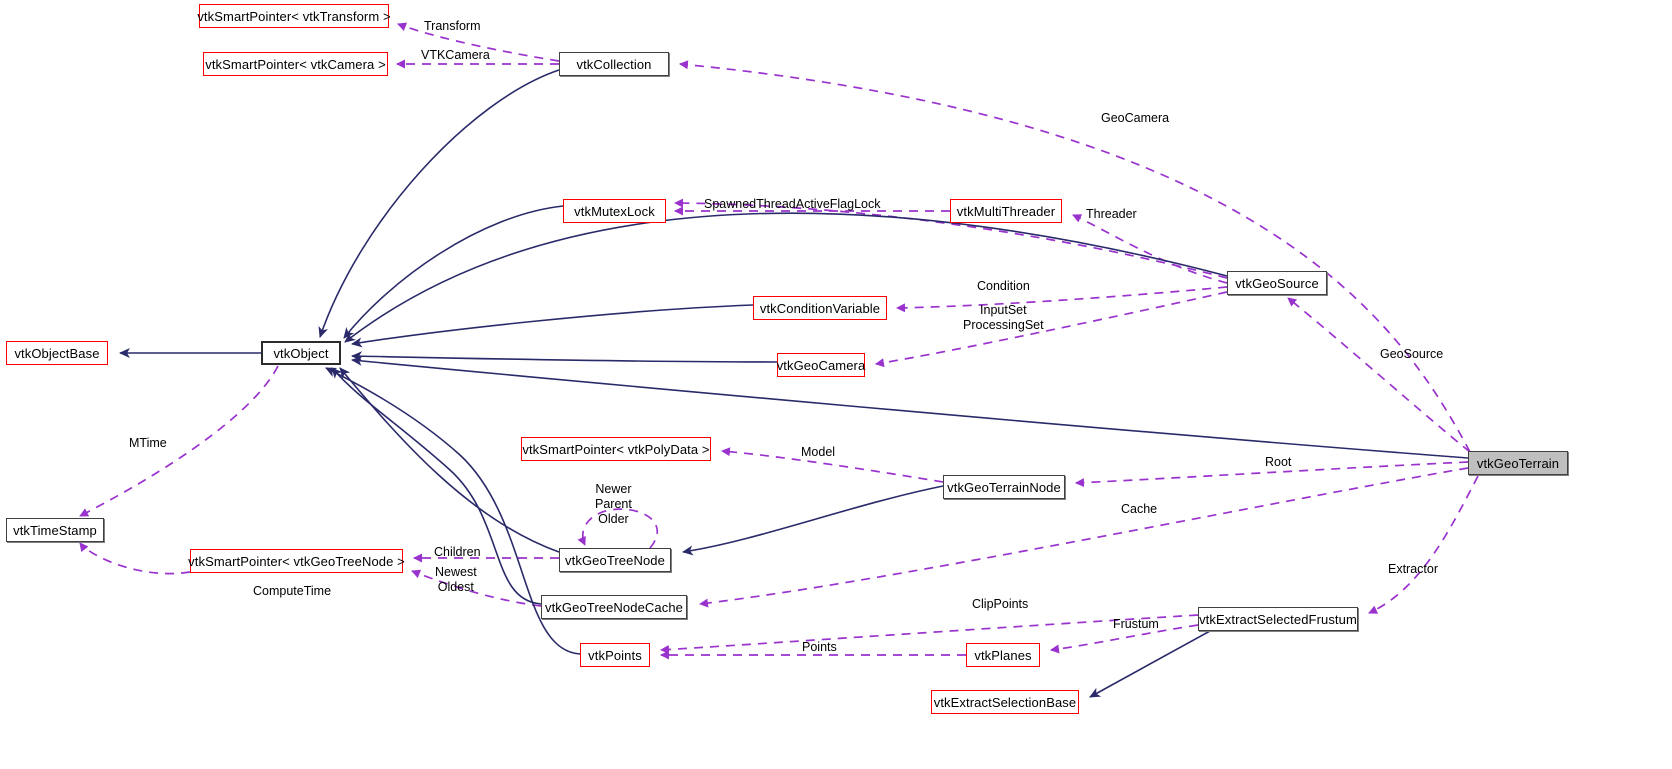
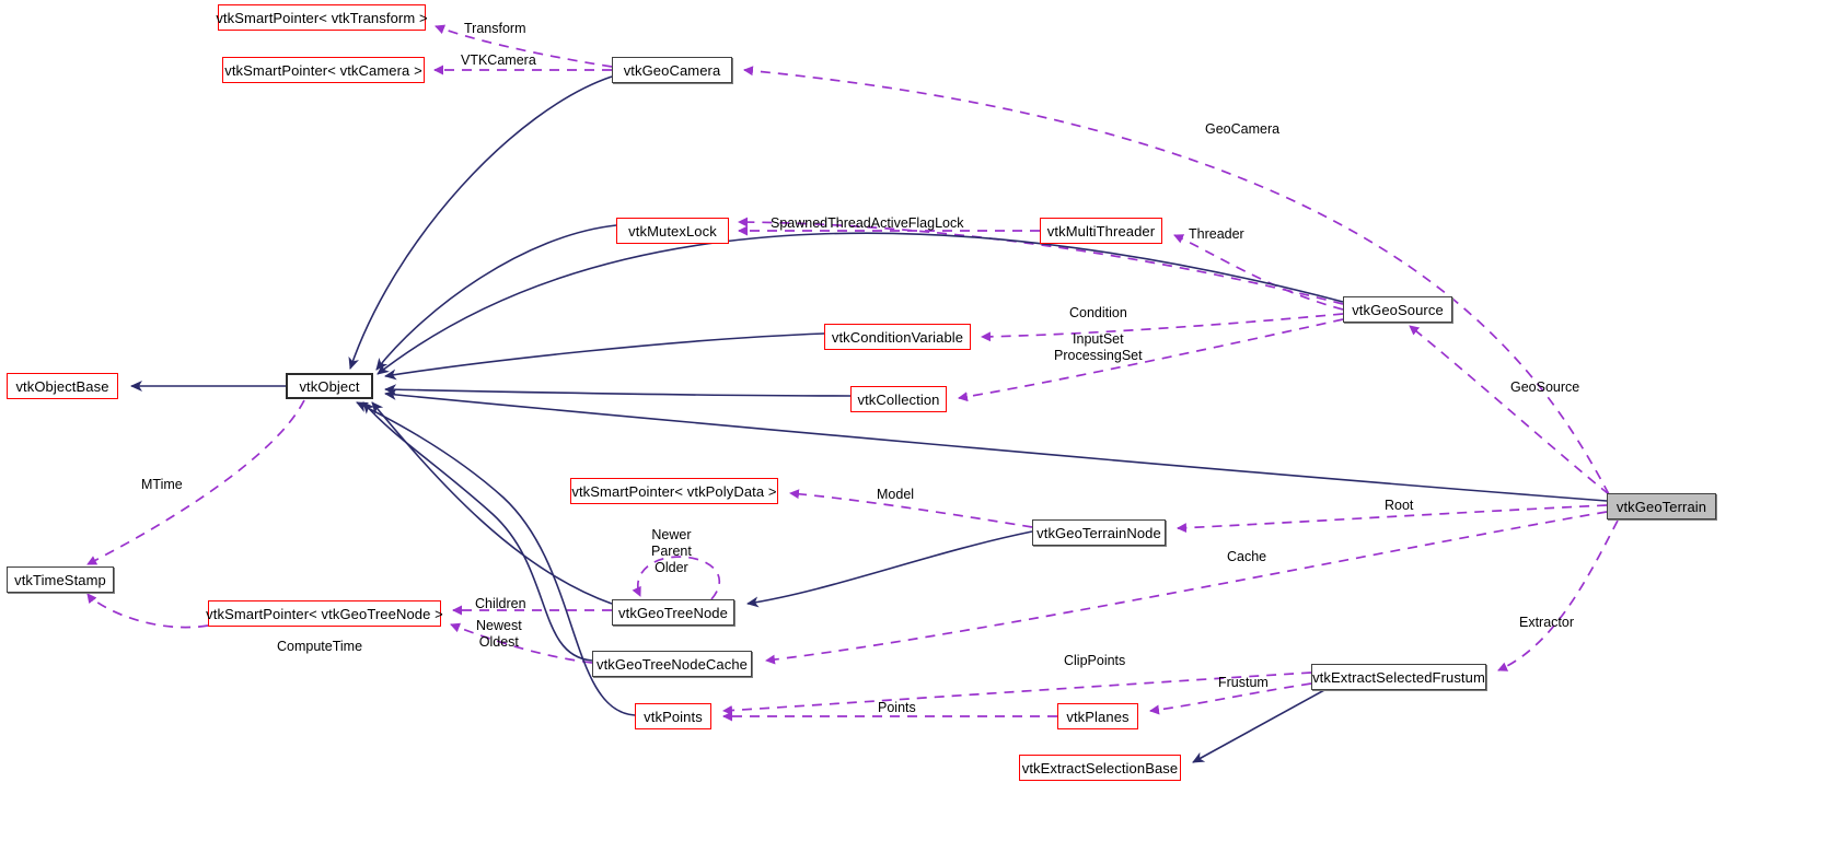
  vtkSmartPointer< vtkTransform >
  vtkSmartPointer< vtkCamera >
- vtkCollection
+ vtkGeoCamera
  vtkMutexLock
  vtkMultiThreader
  vtkGeoSource
  vtkConditionVariable
  vtkObjectBase
  vtkObject
- vtkGeoCamera
+ vtkCollection
  vtkSmartPointer< vtkPolyData >
  vtkGeoTerrain
  vtkGeoTerrainNode
  vtkTimeStamp
  vtkGeoTreeNode
  vtkSmartPointer< vtkGeoTreeNode >
  vtkGeoTreeNodeCache
  vtkExtractSelectedFrustum
  vtkPoints
  vtkPlanes
  vtkExtractSelectionBase
  Transform
  VTKCamera
  GeoCamera
  SpawnedThreadActiveFlagLock
  Threader
  Condition
  InputSet
  ProcessingSet
  GeoSource
  MTime
  Model
  Root
  Newer
  Parent
  Older
  Cache
  Children
  Extractor
  Newest
  Oldest
  ComputeTime
  ClipPoints
  Frustum
  Points
